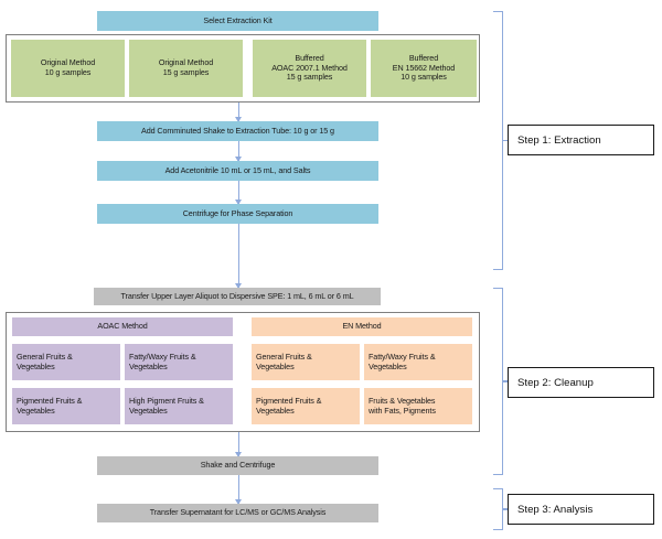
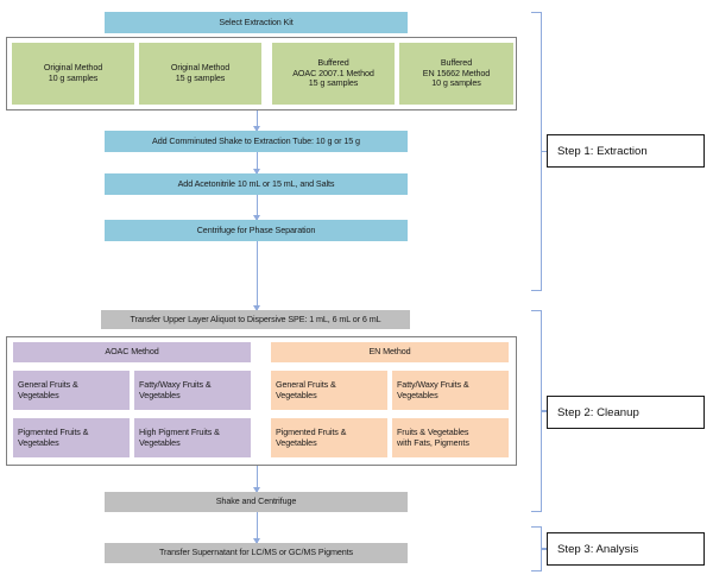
  Select Extraction Kit
  Original Method
  10 g samples
  Original Method
  15 g samples
  Buffered
  AOAC 2007.1 Method
  15 g samples
  Buffered
  EN 15662 Method
  10 g samples
  Add Comminuted Shake to Extraction Tube: 10 g or 15 g
  Add Acetonitrile 10 mL or 15 mL, and Salts
  Centrifuge for Phase Separation
  Transfer Upper Layer Aliquot to Dispersive SPE: 1 mL, 6 mL or 6 mL
  AOAC Method
  EN Method
  General Fruits &
  Vegetables
  Fatty/Waxy Fruits &
  Vegetables
  Pigmented Fruits &
  Vegetables
  High Pigment Fruits &
  Vegetables
  General Fruits &
  Vegetables
  Fatty/Waxy Fruits &
  Vegetables
  Pigmented Fruits &
  Vegetables
  Fruits & Vegetables
  with Fats, Pigments
  Shake and Centrifuge
- Transfer Supernatant for LC/MS or GC/MS Analysis
+ Transfer Supernatant for LC/MS or GC/MS Pigments
  Step 1: Extraction
  Step 2: Cleanup
  Step 3: Analysis
